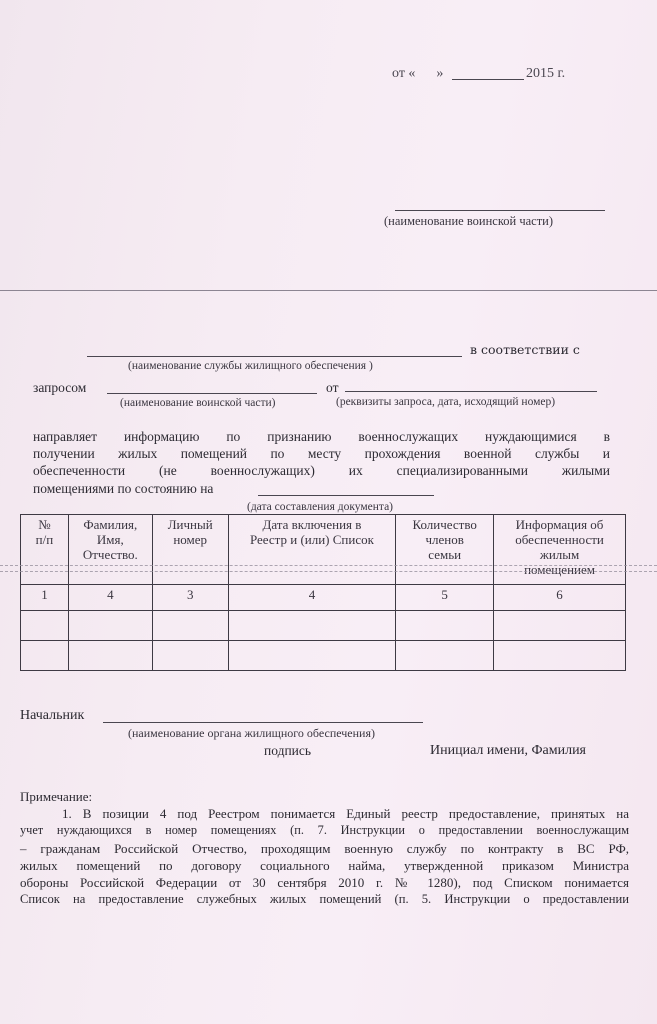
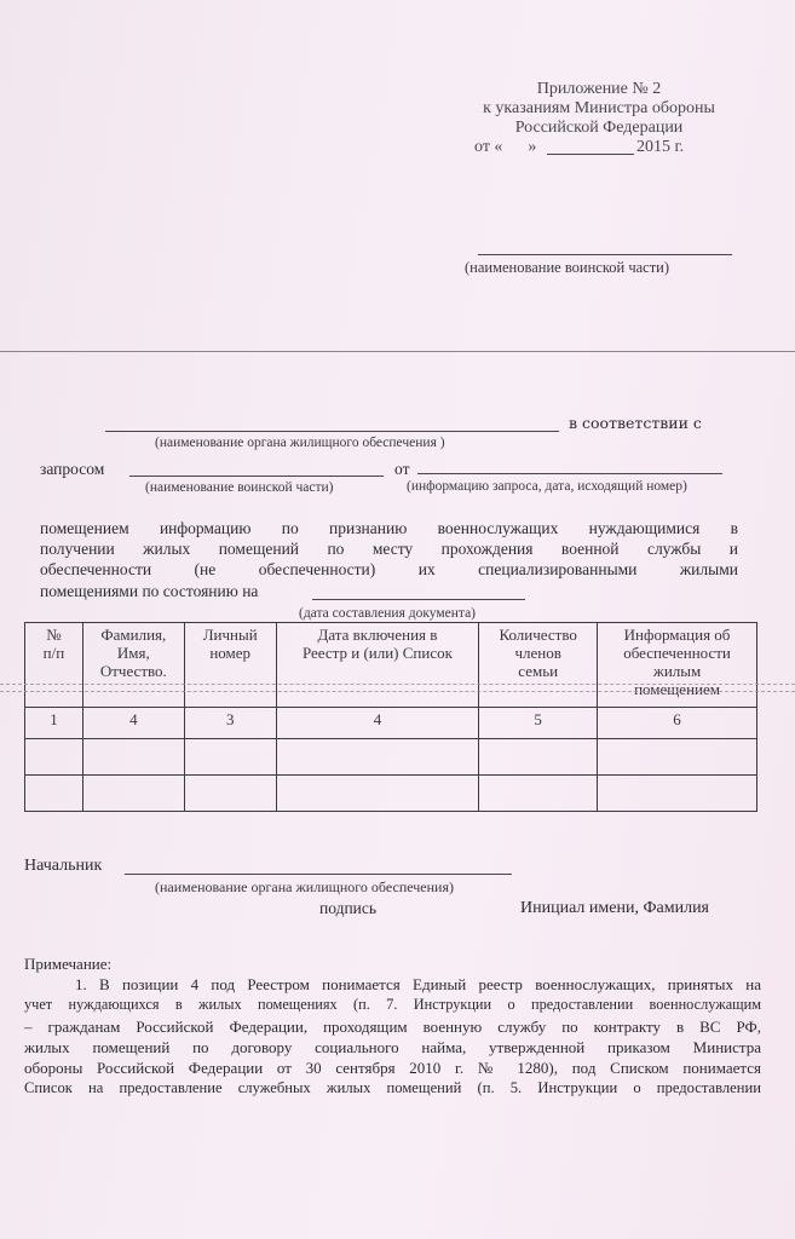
+ Приложение № 2
+ к указаниям Министра обороны
+ Российской Федерации
  от « »
  2015 г.
  (наименование воинской части)
  в соответствии с
- (наименование службы жилищного обеспечения )
+ (наименование органа жилищного обеспечения )
  запросом
  от
  (наименование воинской части)
- (реквизиты запроса, дата, исходящий номер)
+ (информацию запроса, дата, исходящий номер)
- направляет информацию по признанию военнослужащих нуждающимися в
+ помещением информацию по признанию военнослужащих нуждающимися в
  получении жилых помещений по месту прохождения военной службы и
- обеспеченности (не военнослужащих) их специализированными жилыми
+ обеспеченности (не обеспеченности) их специализированными жилыми
  помещениями по состоянию на
  (дата составления документа)
  № п/п	Фамилия, Имя, Отчество.	Личный номер	Дата включения в Реестр и (или) Список	Количество членов семьи	Информация об обеспеченности жилым помещением
  1	4	3	4	5	6
  Начальник
  (наименование органа жилищного обеспечения)
  подпись
  Инициал имени, Фамилия
  Примечание:
- 1. В позиции 4 под Реестром понимается Единый реестр предоставление, принятых на
+ 1. В позиции 4 под Реестром понимается Единый реестр военнослужащих, принятых на
- учет нуждающихся в номер помещениях (п. 7. Инструкции о предоставлении военнослужащим
+ учет нуждающихся в жилых помещениях (п. 7. Инструкции о предоставлении военнослужащим
- – гражданам Российской Отчество, проходящим военную службу по контракту в ВС РФ,
+ – гражданам Российской Федерации, проходящим военную службу по контракту в ВС РФ,
  жилых помещений по договору социального найма, утвержденной приказом Министра
  обороны Российской Федерации от 30 сентября 2010 г. № 1280), под Списком понимается
  Список на предоставление служебных жилых помещений (п. 5. Инструкции о предоставлении
